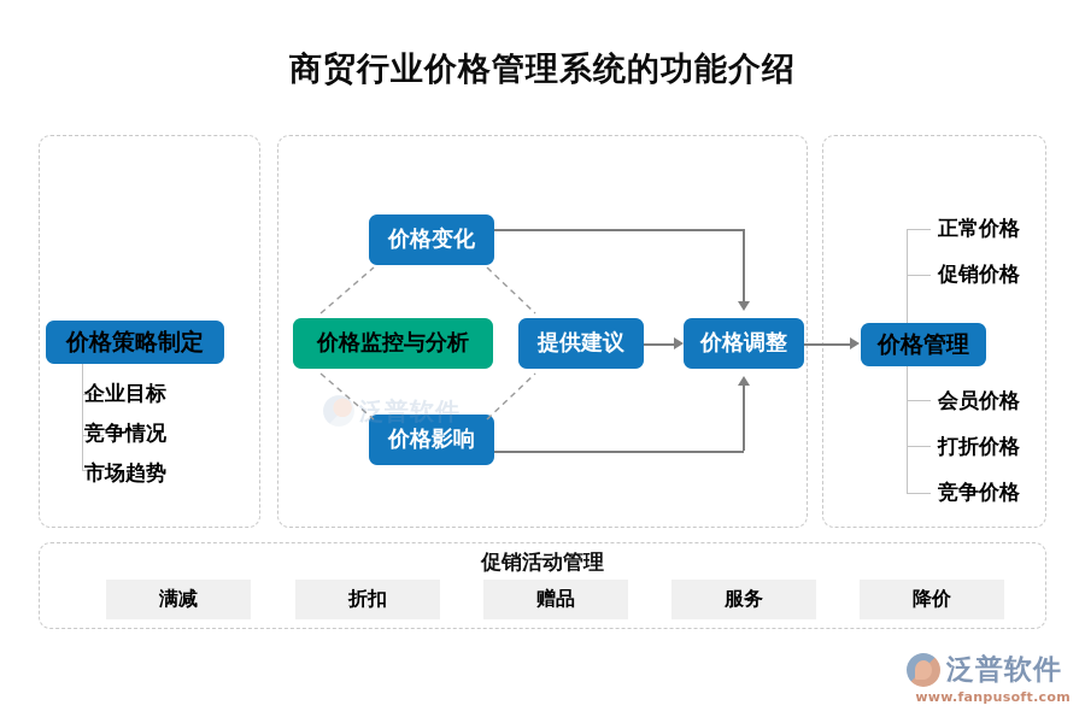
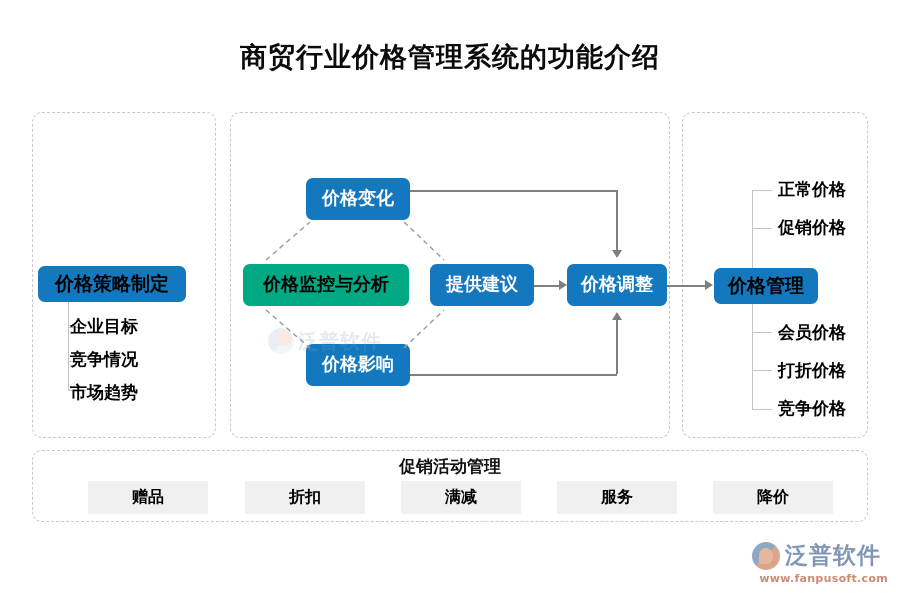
  商贸行业价格管理系统的功能介绍
  价格策略制定
  企业目标
  竞争情况
  市场趋势
  价格变化
  价格监控与分析
  提供建议
  价格调整
  价格影响
  泛普软件
  价格管理
  正常价格
  促销价格
  会员价格
  打折价格
  竞争价格
  促销活动管理
- 满减
+ 赠品
  折扣
- 赠品
+ 满减
  服务
  降价
  泛普软件
  www.fanpusoft.com
